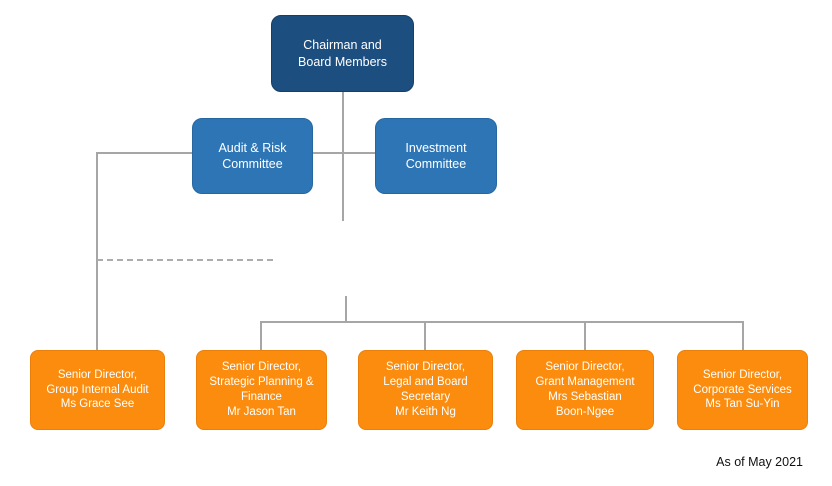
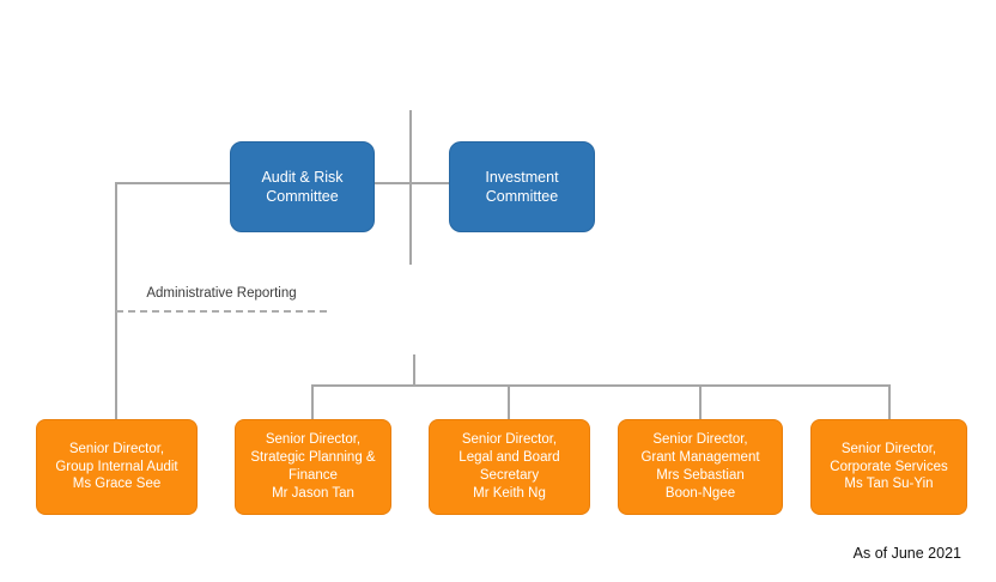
+ Administrative Reporting
- As of May 2021
+ As of June 2021
- Chairman and
- Board Members
  Audit & Risk
  Committee
  Investment
  Committee
  Senior Director,
  Group Internal Audit
  Ms Grace See
  Senior Director,
  Strategic Planning &
  Finance
  Mr Jason Tan
  Senior Director,
  Legal and Board
  Secretary
  Mr Keith Ng
  Senior Director,
  Grant Management
  Mrs Sebastian
  Boon-Ngee
  Senior Director,
  Corporate Services
  Ms Tan Su-Yin
